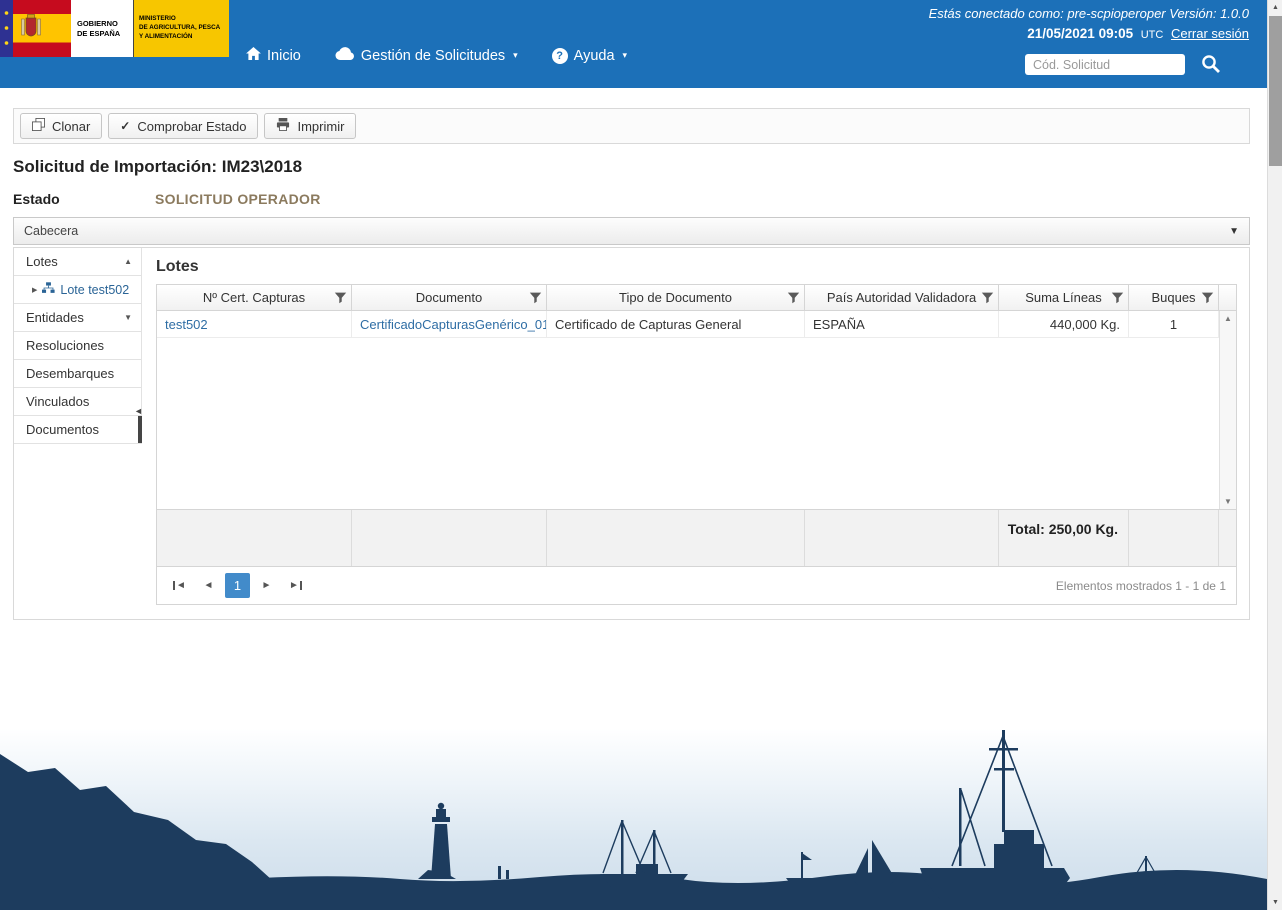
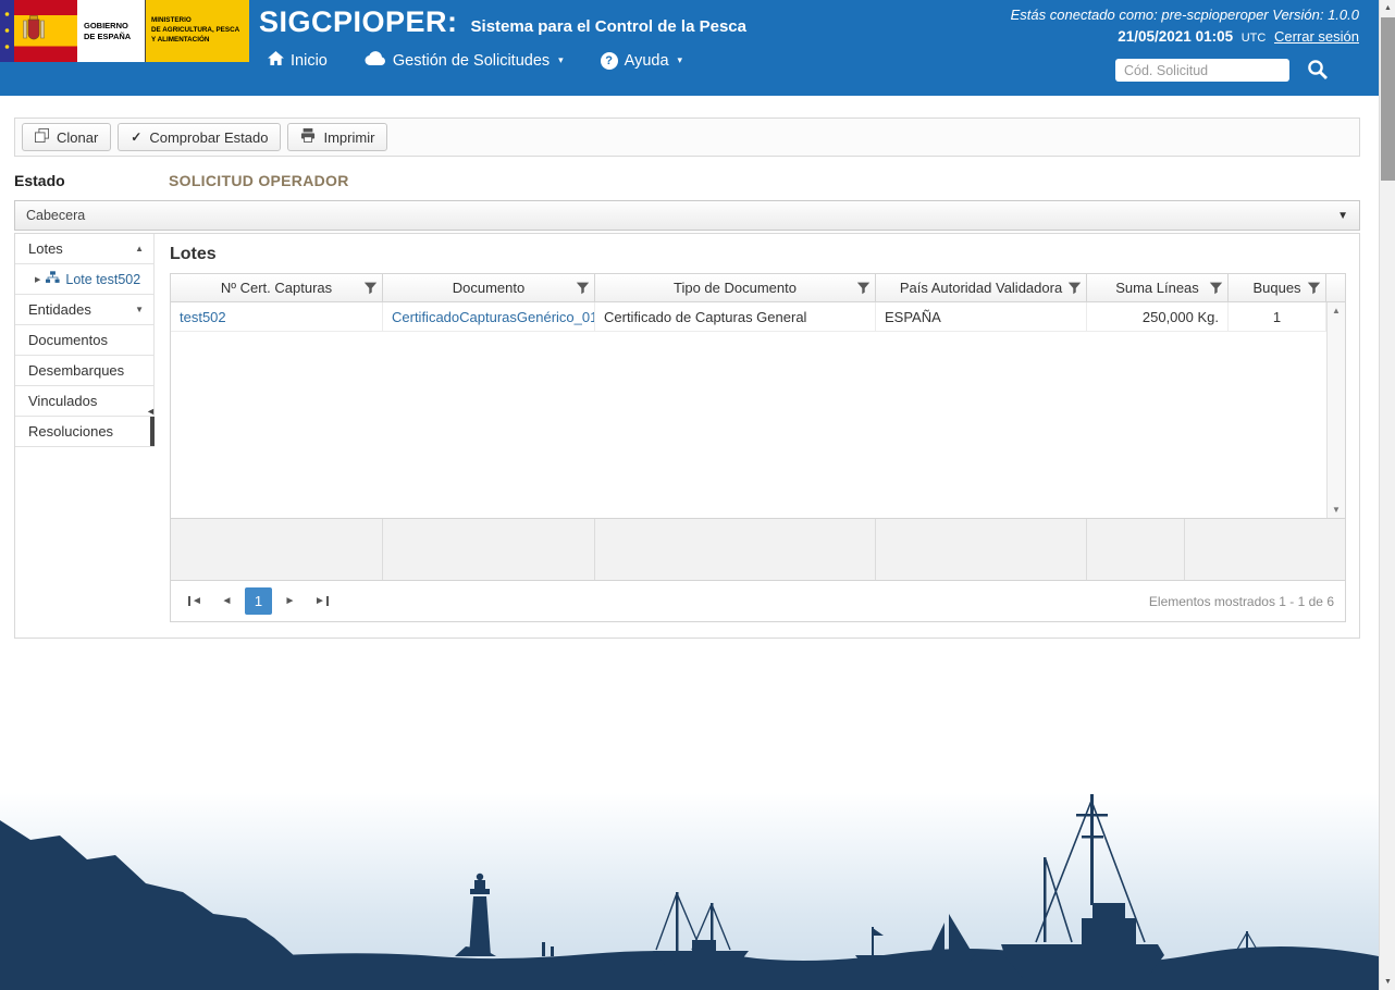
  GOBIERNO
  DE ESPAÑA
+ SIGCPIOPER:
+ Sistema para el Control de la Pesca
  Estás conectado como: pre-scpioperoper Versión: 1.0.0
- 21/05/2021 09:05 UTC Cerrar sesión
+ 21/05/2021 01:05 UTC Cerrar sesión
  Inicio
  Gestión de Solicitudes
  ▾
  ?
  Ayuda
  ▾
  Cód. Solicitud
  Clonar
  ✓
  Comprobar Estado
  Imprimir
- Solicitud de Importación: IM23\2018
  Estado
  SOLICITUD OPERADOR
  Cabecera
  ▼
  Lotes
  ▲
  Lote test502
  Entidades
  ▼
- Resoluciones
+ Documentos
  Desembarques
  Vinculados
- Documentos
+ Resoluciones
  ◄
  Lotes
  Nº Cert. Capturas
  Documento
  Tipo de Documento
  País Autoridad Validadora
  Suma Líneas
  Buques
  test502
  CertificadoCapturasGenérico_01
  Certificado de Capturas General
  ESPAÑA
- 440,000 Kg.
+ 250,000 Kg.
  1
  ▲
  ▼
- Total: 250,00 Kg.
  ◄
  ◄
  1
  ►
  ►
- Elementos mostrados 1 - 1 de 1
+ Elementos mostrados 1 - 1 de 6
